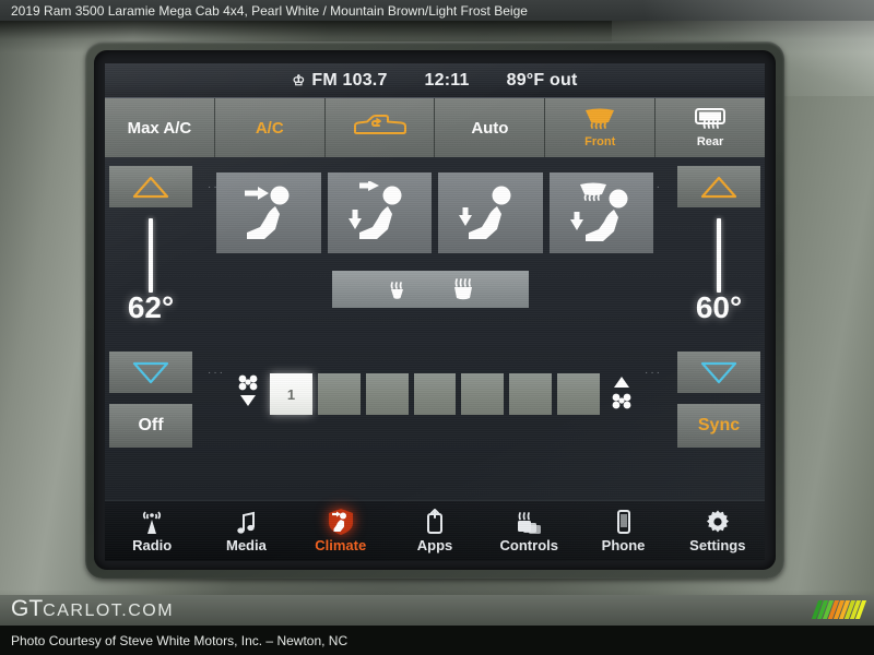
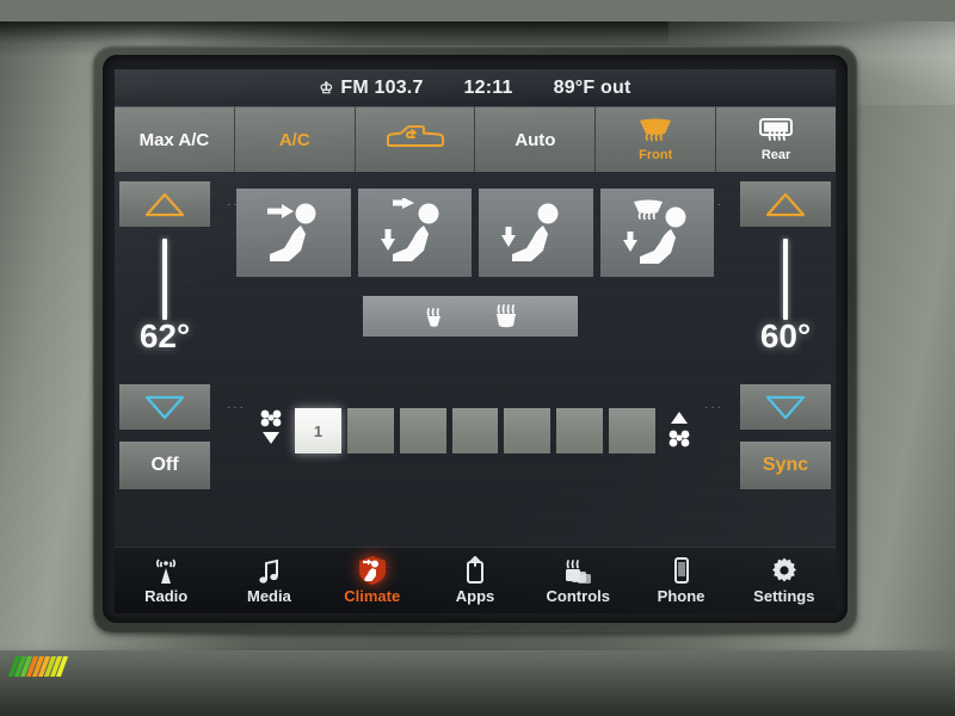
- 2019 Ram 3500 Laramie Mega Cab 4x4, Pearl White / Mountain Brown/Light Frost Beige
- GTCARLOT.COM
- Photo Courtesy of Steve White Motors, Inc. – Newton, NC
